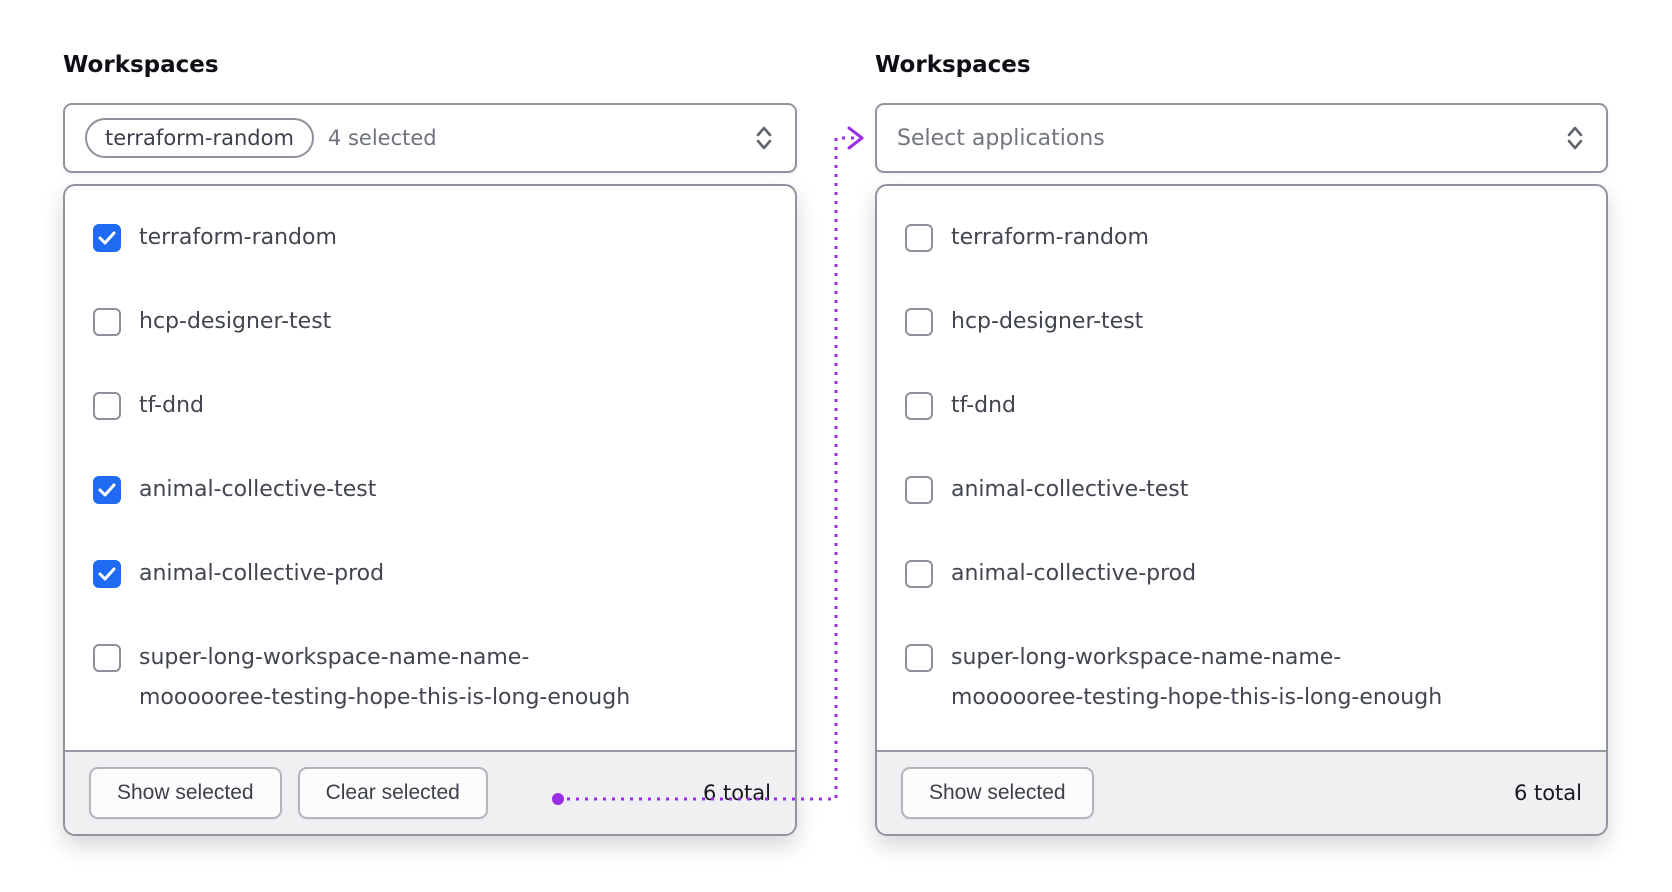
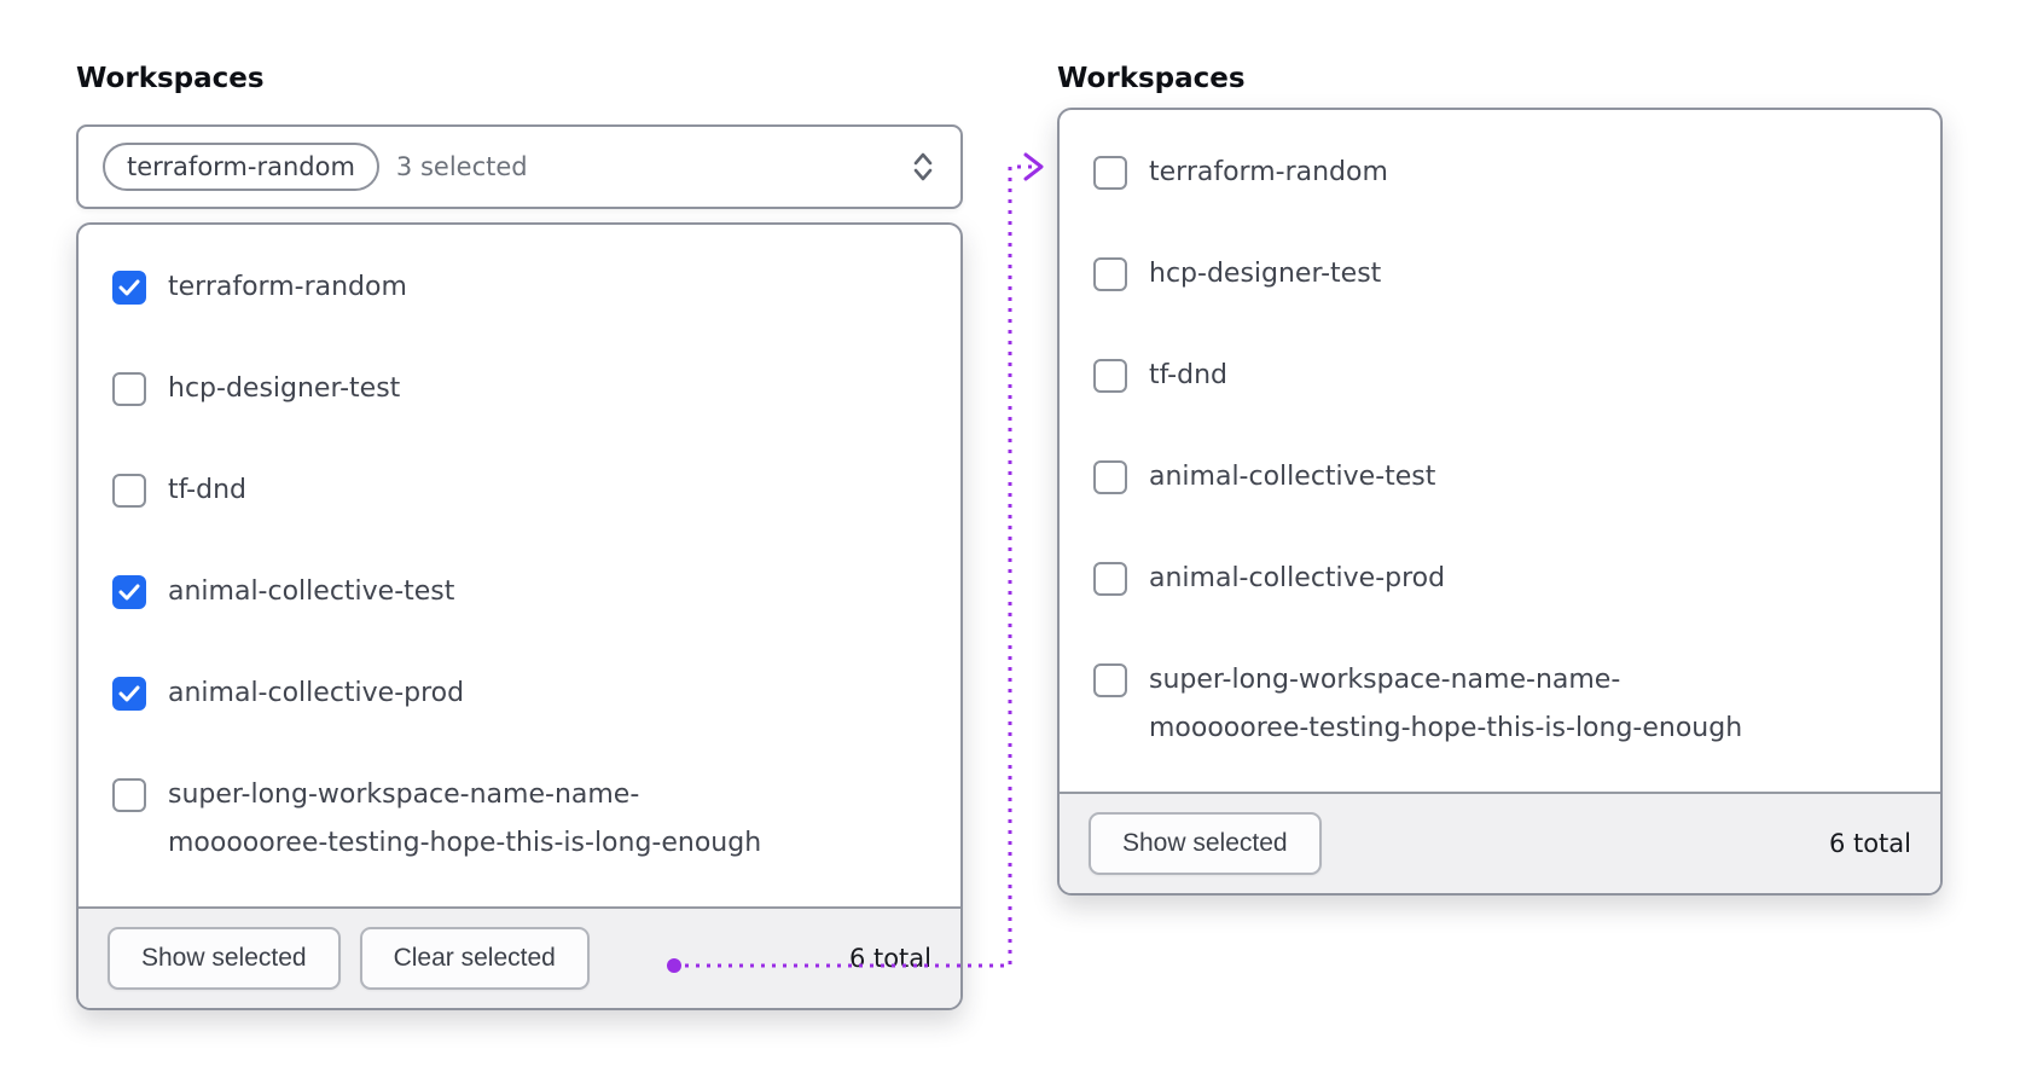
  Workspaces
  terraform-random
- 4 selected
+ 3 selected
  terraform-random
  hcp-designer-test
  tf-dnd
  animal-collective-test
  animal-collective-prod
  super-long-workspace-name-name-
  moooooree-testing-hope-this-is-long-enough
  Show selected
  Clear selected
  6 total
  Workspaces
- Select applications
  terraform-random
  hcp-designer-test
  tf-dnd
  animal-collective-test
  animal-collective-prod
  super-long-workspace-name-name-
  moooooree-testing-hope-this-is-long-enough
  Show selected
  6 total
